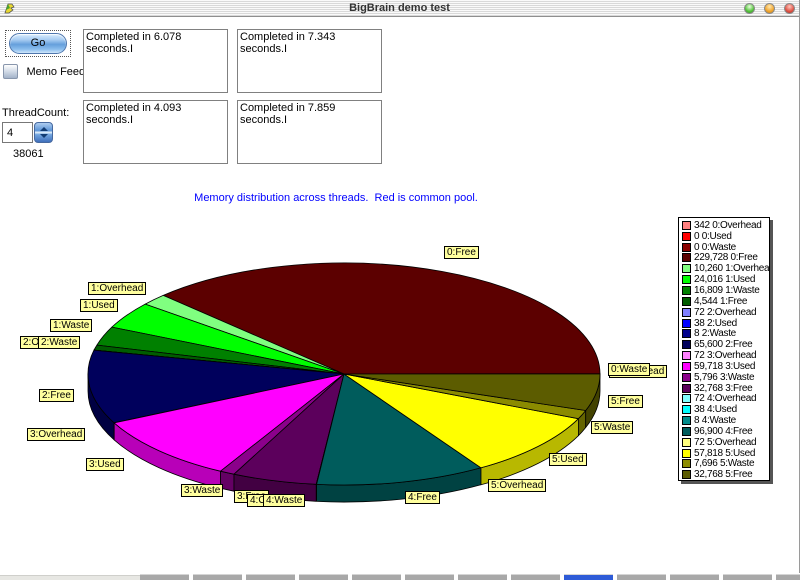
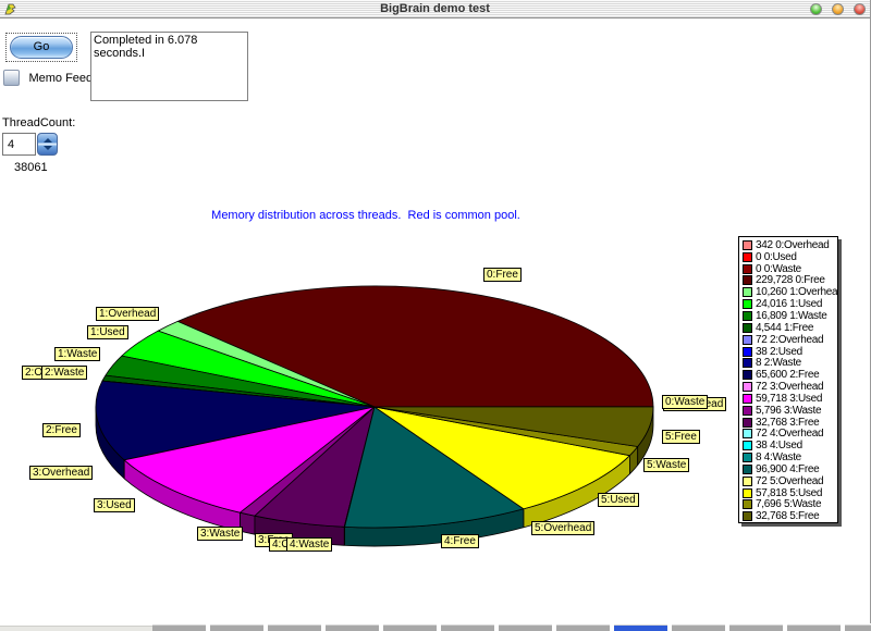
  BigBrain demo test
  Go
  ThreadCount:
  4
  38061
  Completed in 6.078 seconds.I
- Completed in 7.343 seconds.I
- Completed in 4.093 seconds.I
- Completed in 7.859 seconds.I
  Memory distribution across threads. Red is common pool.
  2:Waste
  0:Waste
  4:Waste
  0:Free
  1:Overhead
  1:Used
  1:Waste
  2:Free
  3:Overhead
  3:Used
  3:Waste
  4:Free
  5:Overhead
  5:Used
  5:Waste
  5:Free
  342 0:Overhead
  0 0:Used
  0 0:Waste
  229,728 0:Free
  10,260 1:Overhea
  24,016 1:Used
  16,809 1:Waste
  4,544 1:Free
  72 2:Overhead
  38 2:Used
  8 2:Waste
  65,600 2:Free
  72 3:Overhead
  59,718 3:Used
  5,796 3:Waste
  32,768 3:Free
  72 4:Overhead
  38 4:Used
  8 4:Waste
  96,900 4:Free
  72 5:Overhead
  57,818 5:Used
  7,696 5:Waste
  32,768 5:Free
